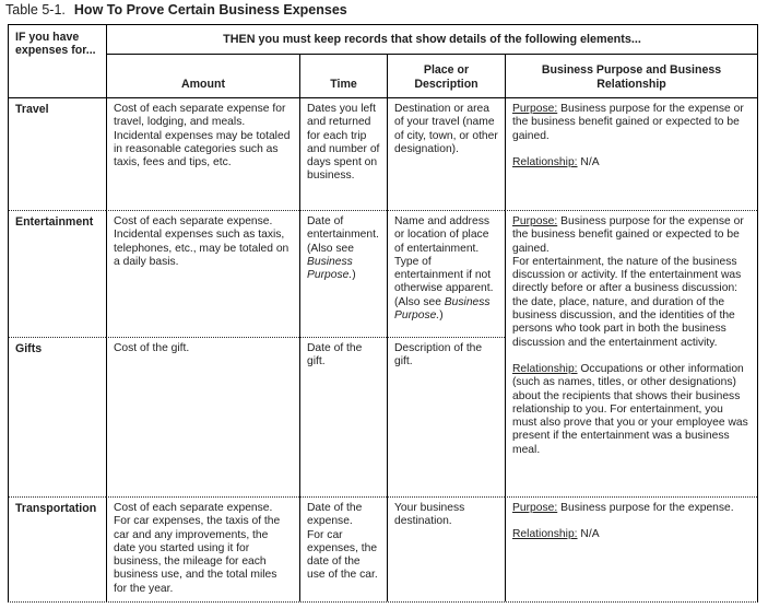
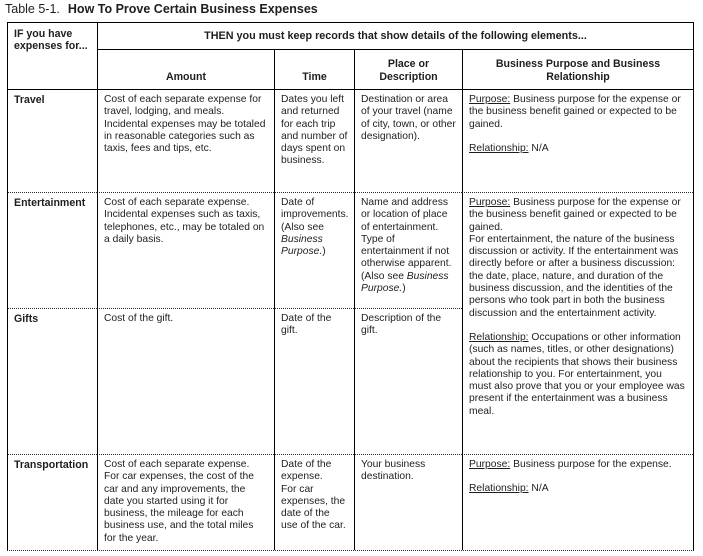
  Table 5-1. How To Prove Certain Business Expenses
  IF you have expenses for...
  THEN you must keep records that show details of the following elements...
  Amount
  Time
  Place or Description
  Business Purpose and Business Relationship
  Travel
  Cost of each separate expense for travel, lodging, and meals. Incidental expenses may be totaled in reasonable categories such as taxis, fees and tips, etc.
  Dates you left and returned for each trip and number of days spent on business.
  Destination or area of your travel (name of city, town, or other designation).
  Purpose: Business purpose for the expense or the business benefit gained or expected to be gained.
  Relationship: N/A
  Entertainment
  Cost of each separate expense. Incidental expenses such as taxis, telephones, etc., may be totaled on a daily basis.
- Date of entertainment. (Also see Business Purpose.)
+ Date of improvements. (Also see Business Purpose.)
  Name and address or location of place of entertainment.
  Type of entertainment if not otherwise apparent. (Also see Business Purpose.)
  Purpose: Business purpose for the expense or the business benefit gained or expected to be gained.
  For entertainment, the nature of the business discussion or activity. If the entertainment was directly before or after a business discussion: the date, place, nature, and duration of the business discussion, and the identities of the persons who took part in both the business discussion and the entertainment activity.
  Relationship: Occupations or other information (such as names, titles, or other designations) about the recipients that shows their business relationship to you. For entertainment, you must also prove that you or your employee was present if the entertainment was a business meal.
  Gifts
  Cost of the gift.
  Date of the gift.
  Description of the gift.
  Transportation
  Cost of each separate expense.
- For car expenses, the taxis of the car and any improvements, the date you started using it for business, the mileage for each business use, and the total miles for the year.
+ For car expenses, the cost of the car and any improvements, the date you started using it for business, the mileage for each business use, and the total miles for the year.
  Date of the expense.
  For car expenses, the date of the use of the car.
  Your business destination.
  Purpose: Business purpose for the expense.
  Relationship: N/A
